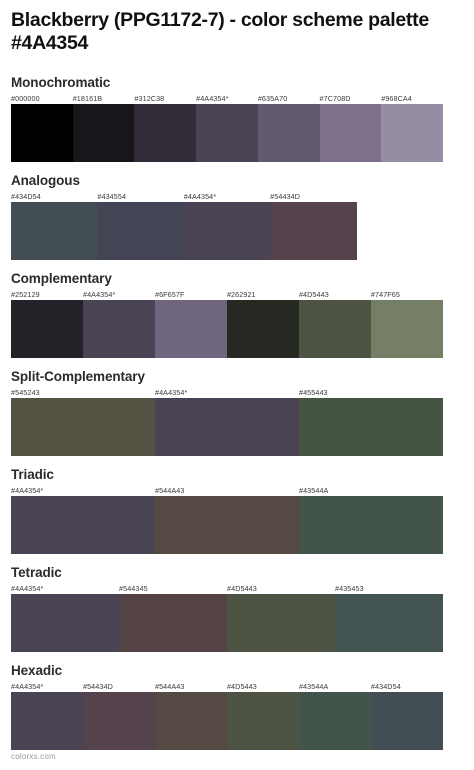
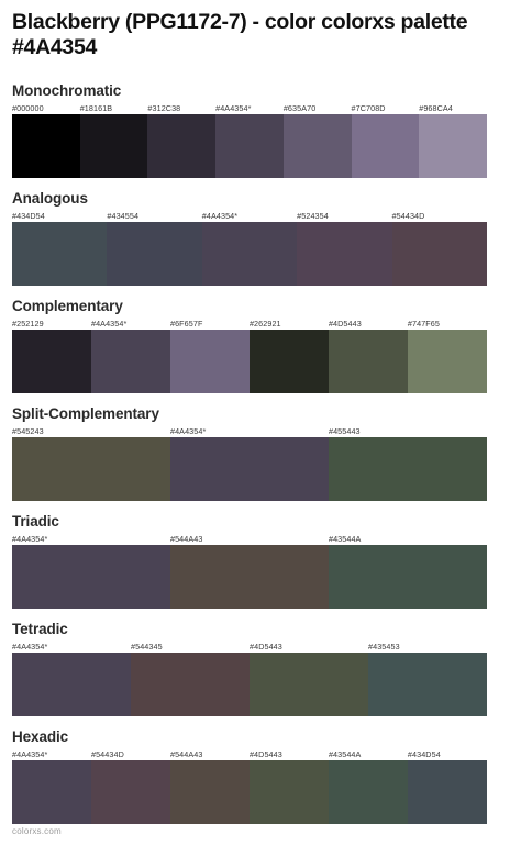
- Blackberry (PPG1172-7) - color scheme palette #4A4354
+ Blackberry (PPG1172-7) - color colorxs palette #4A4354
  Monochromatic
  #000000
  #18161B
  #312C38
  #4A4354*
  #635A70
  #7C708D
  #968CA4
  Analogous
  #434D54
  #434554
  #4A4354*
+ #524354
  #54434D
  Complementary
  #252129
  #4A4354*
  #6F657F
  #262921
  #4D5443
  #747F65
  Split-Complementary
  #545243
  #4A4354*
  #455443
  Triadic
  #4A4354*
  #544A43
  #43544A
  Tetradic
  #4A4354*
  #544345
  #4D5443
  #435453
  Hexadic
  #4A4354*
  #54434D
  #544A43
  #4D5443
  #43544A
  #434D54
  colorxs.com
